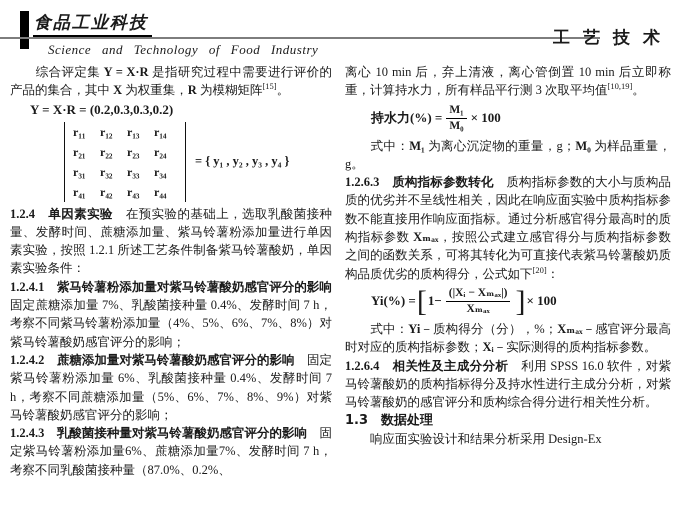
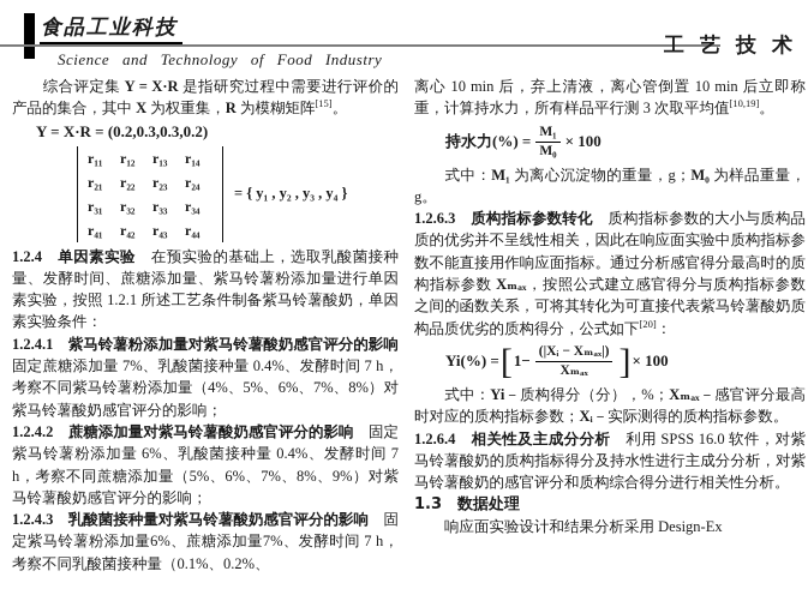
  食品工业科技
  Science and Technology of Food Industry
  工艺技术
  综合评定集 Y = X·R 是指研究过程中需要进行评价的产品的集合，其中 X 为权重集，R 为模糊矩阵[15]。
  Y = X·R = (0.2,0.3,0.3,0.2)
  r₁₁
  r₁₂
  r₁₃
  r₁₄
  r₂₁
  r₂₂
  r₂₃
  r₂₄
  r₃₁
  r₃₂
  r₃₃
  r₃₄
  r₄₁
  r₄₂
  r₄₃
  r₄₄
  = { y₁ , y₂ , y₃ , y₄ }
  1.2.4 单因素实验 在预实验的基础上，选取乳酸菌接种量、发酵时间、蔗糖添加量、紫马铃薯粉添加量进行单因素实验，按照 1.2.1 所述工艺条件制备紫马铃薯酸奶，单因素实验条件：
  1.2.4.1 紫马铃薯粉添加量对紫马铃薯酸奶感官评分的影响 固定蔗糖添加量 7%、乳酸菌接种量 0.4%、发酵时间 7 h，考察不同紫马铃薯粉添加量（4%、5%、6%、7%、8%）对紫马铃薯酸奶感官评分的影响；
  1.2.4.2 蔗糖添加量对紫马铃薯酸奶感官评分的影响 固定紫马铃薯粉添加量 6%、乳酸菌接种量 0.4%、发酵时间 7 h，考察不同蔗糖添加量（5%、6%、7%、8%、9%）对紫马铃薯酸奶感官评分的影响；
- 1.2.4.3 乳酸菌接种量对紫马铃薯酸奶感官评分的影响 固定紫马铃薯粉添加量6%、蔗糖添加量7%、发酵时间 7 h，考察不同乳酸菌接种量（87.0%、0.2%、
+ 1.2.4.3 乳酸菌接种量对紫马铃薯酸奶感官评分的影响 固定紫马铃薯粉添加量6%、蔗糖添加量7%、发酵时间 7 h，考察不同乳酸菌接种量（0.1%、0.2%、
  离心 10 min 后，弃上清液，离心管倒置 10 min 后立即称重，计算持水力，所有样品平行测 3 次取平均值[10,19]。
  持水力(%) =
  M₁
  M₀
  × 100
  式中：M₁ 为离心沉淀物的重量，g；M₀ 为样品重量，g。
  1.2.6.3 质构指标参数转化 质构指标参数的大小与质构品质的优劣并不呈线性相关，因此在响应面实验中质构指标参数不能直接用作响应面指标。通过分析感官得分最高时的质构指标参数 Xₘₐₓ，按照公式建立感官得分与质构指标参数之间的函数关系，可将其转化为可直接代表紫马铃薯酸奶质构品质优劣的质构得分，公式如下[20]：
  Yi(%) =
  [
  1−
  (|Xᵢ − Xₘₐₓ|)
  Xₘₐₓ
  ]
  × 100
  式中：Yi－质构得分（分），%；Xₘₐₓ－感官评分最高时对应的质构指标参数；Xᵢ－实际测得的质构指标参数。
  1.2.6.4 相关性及主成分分析 利用 SPSS 16.0 软件，对紫马铃薯酸奶的质构指标得分及持水性进行主成分分析，对紫马铃薯酸奶的感官评分和质构综合得分进行相关性分析。
  1.3 数据处理
  响应面实验设计和结果分析采用 Design-Ex
